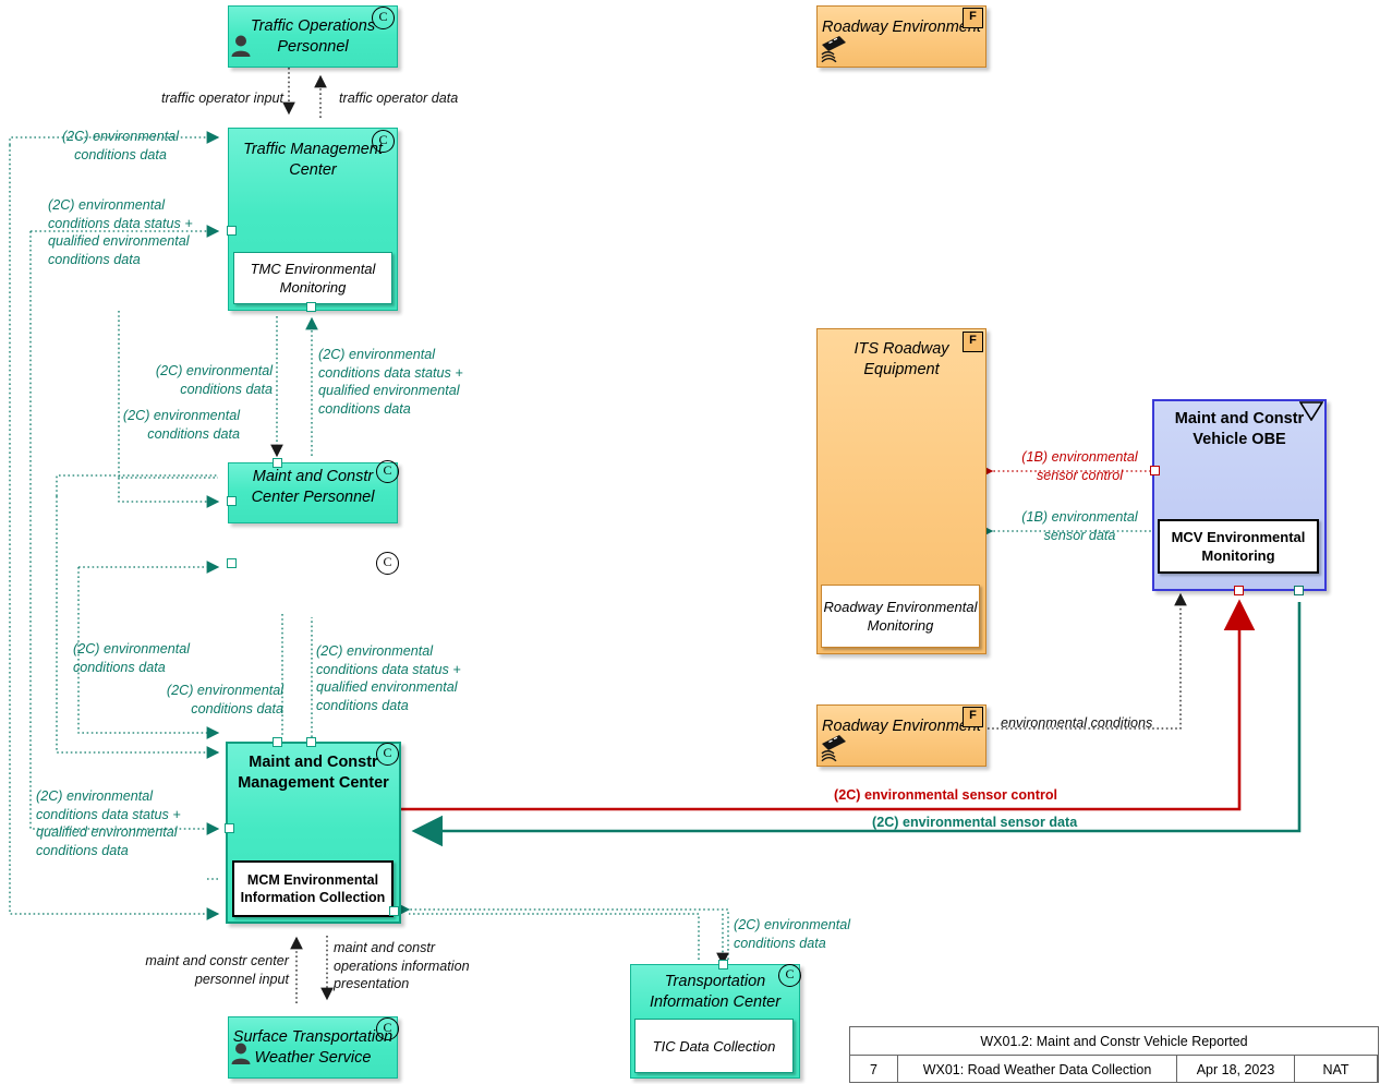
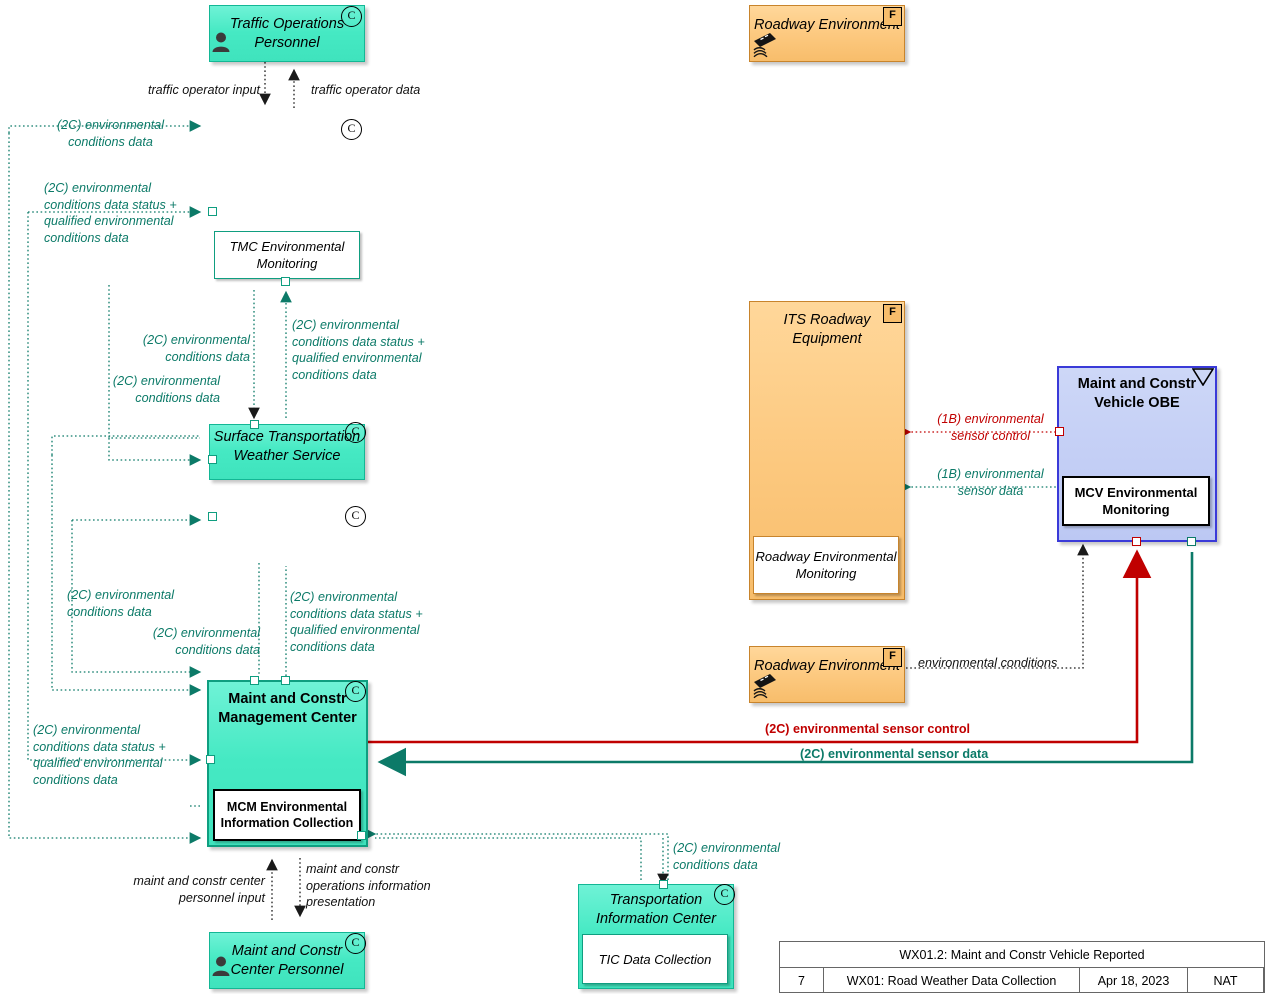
  Traffic Operations Personnel
  C
- Traffic Management Center
  C
  TMC Environmental Monitoring
  Roadway Environm
  F
  ITS Roadway Equipment
  F
  Roadway Environmental Monitoring
  Maint and Constr Vehicle OBE
  MCV Environmental Monitoring
- Maint and Constr Center Personnel
+ Surface Transportation Weather Service
  C
  C
  Maint and Constr Management Center
  C
  MCM Environmental Information Collection
  Roadway Environm
  F
- Surface Transportation Weather Service
+ Maint and Constr Center Personnel
  C
  Transportation Information Center
  C
  TIC Data Collection
  traffic operator input
  traffic operator data
  (2C) environmental
  conditions data
  (2C) environmental
  conditions data status +
  qualified environmental
  conditions data
  (2C) environmental
  conditions data
  (2C) environmental
  conditions data status +
  qualified environmental
  conditions data
  (2C) environmental
  conditions data
  (2C) environmental
  conditions data
  (2C) environmental
  conditions data
  (2C) environmental
  conditions data status +
  qualified environmental
  conditions data
  (2C) environmental
  conditions data status +
  qualified environmental
  conditions data
  (1B) environmental
  sensor control
  (1B) environmental
  sensor data
  environmental conditions
  (2C) environmental sensor control
  (2C) environmental sensor data
  maint and constr center
  personnel input
  maint and constr
  operations information
  presentation
  (2C) environmental
  conditions data
  WX01.2: Maint and Constr Vehicle Reported
  7
  WX01: Road Weather Data Collection
  Apr 18, 2023
  NAT
